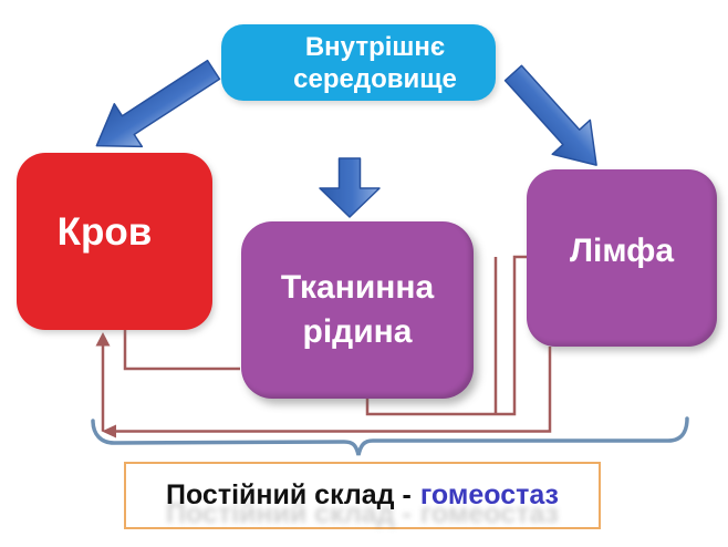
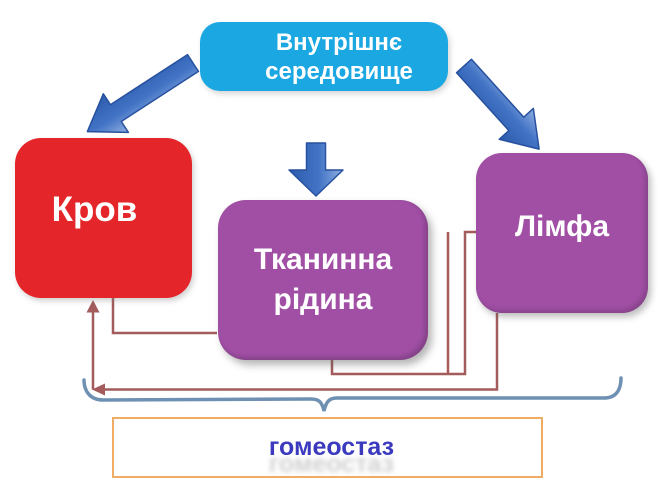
  Внутрішнє
  середовище
  Кров
  Тканинна
  рідина
  Лімфа
- Постійний склад -
  гомеостаз
